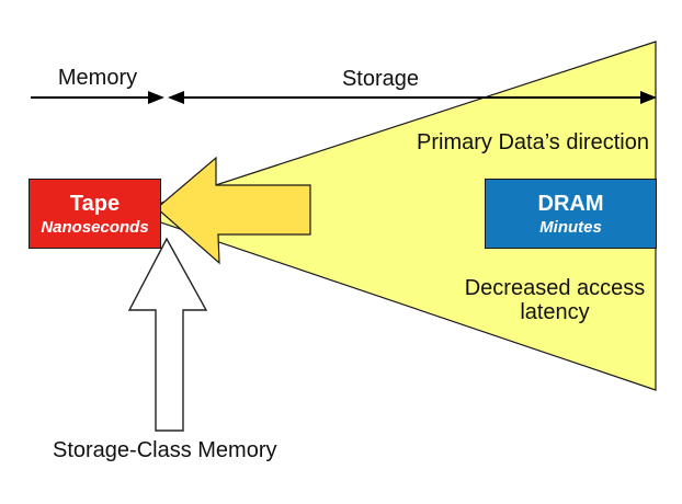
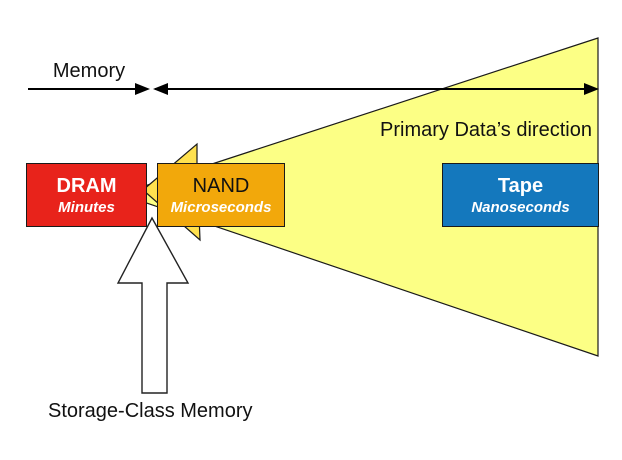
- Tape
+ DRAM
- Nanoseconds
+ Minutes
+ NAND
+ Microseconds
- DRAM
+ Tape
- Minutes
+ Nanoseconds
  Memory
- Storage
  Primary Data’s direction
- Decreased access
- latency
  Storage-Class Memory
